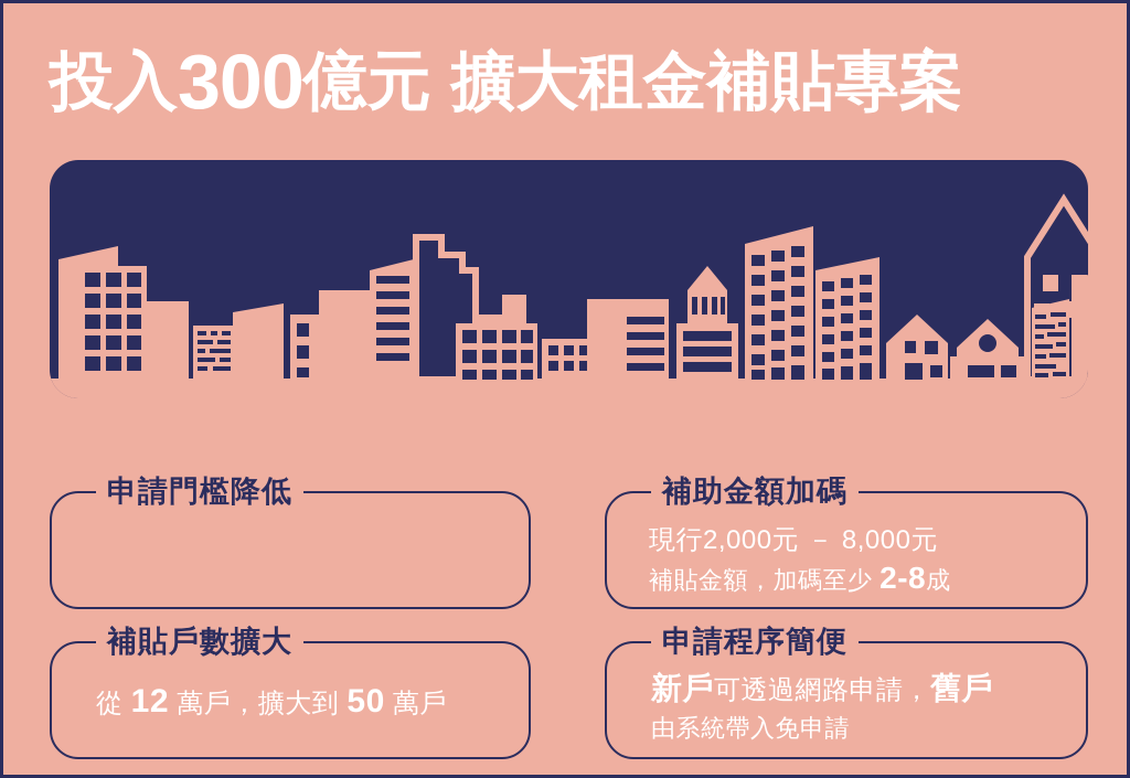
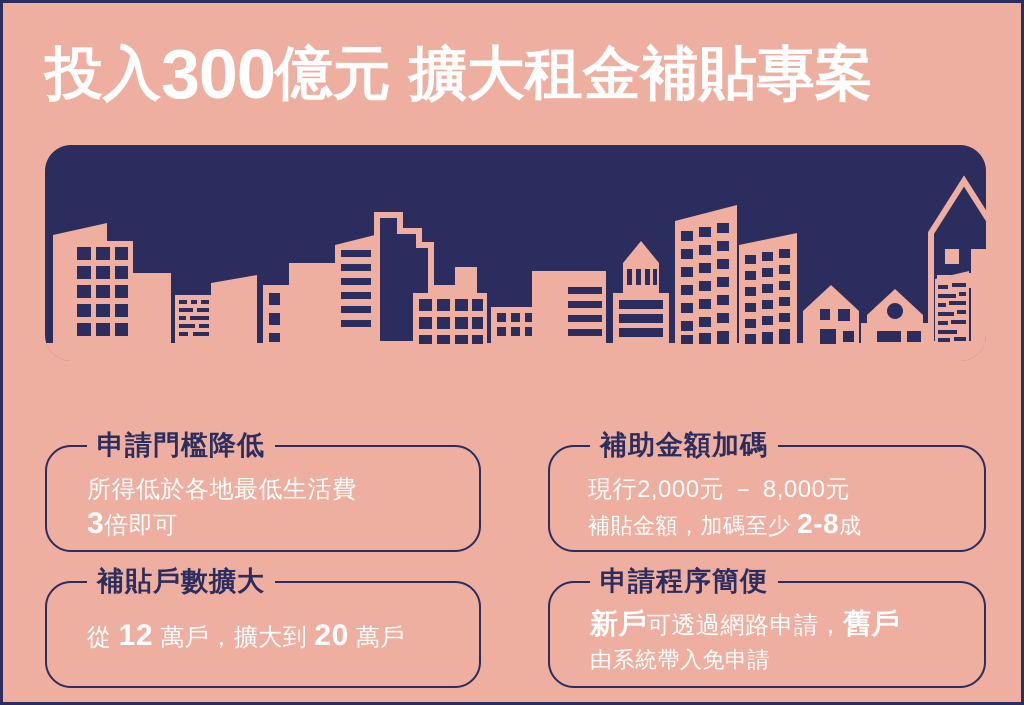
  投入
  300
  億元
  擴大租金補貼專案
  申請門檻降低
+ 所得低於各地最低生活費
+ 3倍即可
  補助金額加碼
  現行2,000元 － 8,000元
  補貼金額，加碼至少 2-8成
  補貼戶數擴大
- 從 12 萬戶，擴大到 50 萬戶
+ 從 12 萬戶，擴大到 20 萬戶
  申請程序簡便
  新戶可透過網路申請，舊戶
  由系統帶入免申請
